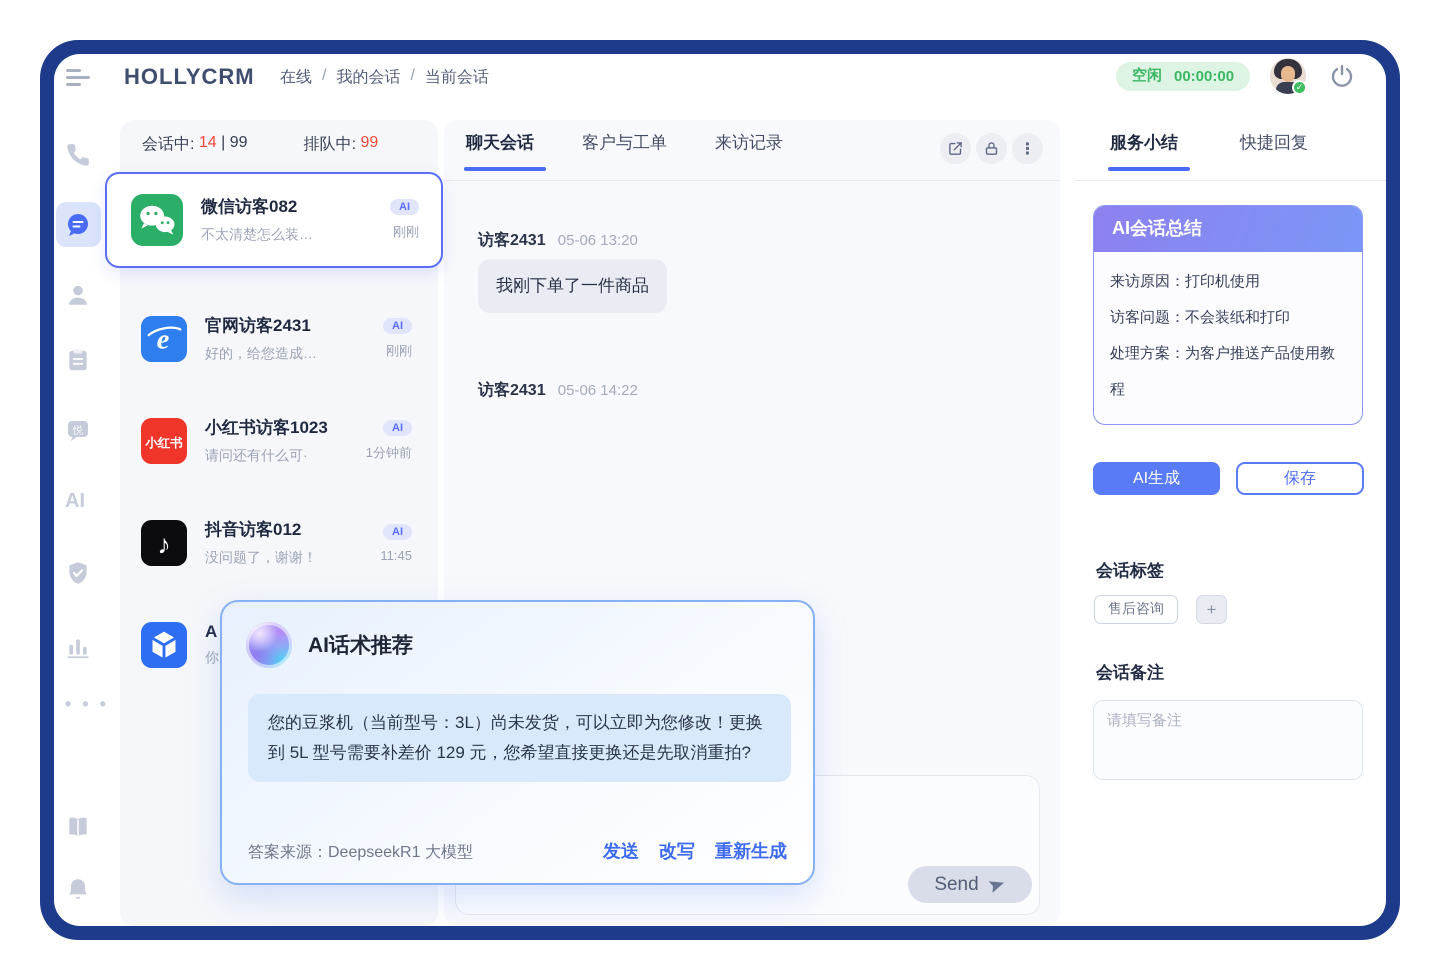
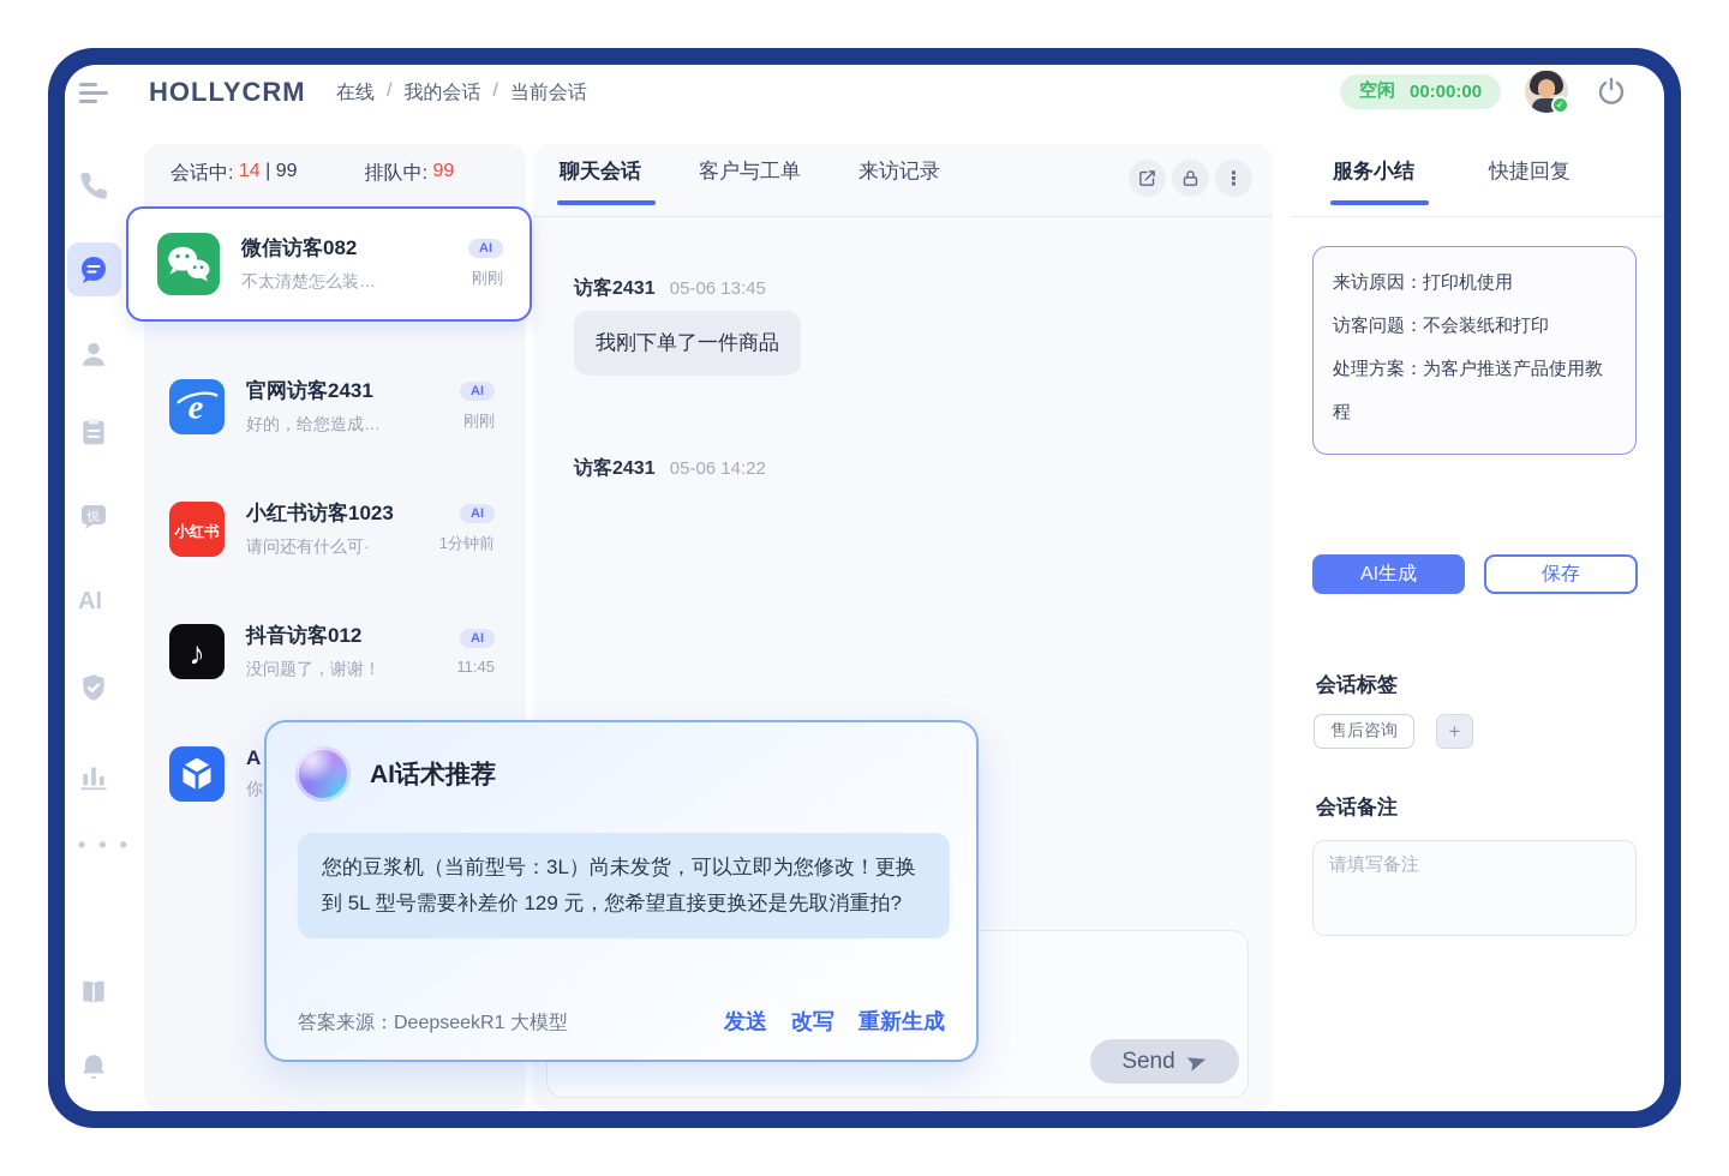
  HOLLYCRM
  在线
  /
  我的会话
  /
  当前会话
  空闲
  00:00:00
  ✓
  悦
  AI
  • • •
  会话中:
  14
  |
  99
  排队中:
  99
  微信访客082
  不太清楚怎么装…
  AI
  刚刚
  e
  官网访客2431
  好的，给您造成…
  AI
  刚刚
  小红书
  小红书访客1023
  请问还有什么可·
  AI
  1分钟前
  ♪
  抖音访客012
  没问题了，谢谢！
  AI
  11:45
  A
  你
  聊天会话
  客户与工单
  来访记录
  ⋮
- 访客2431 05-06 13:20
+ 访客2431 05-06 13:45
  我刚下单了一件商品
  访客2431 05-06 14:22
  Send
  AI话术推荐
  您的豆浆机（当前型号：3L）尚未发货，可以立即为您修改！更换到 5L 型号需要补差价 129 元，您希望直接更换还是先取消重拍?
  答案来源：DeepseekR1 大模型
  发送
  改写
  重新生成
  服务小结
  快捷回复
- AI会话总结
  来访原因：打印机使用
  访客问题：不会装纸和打印
  处理方案：为客户推送产品使用教程
  AI生成
  保存
  会话标签
  售后咨询
  +
  会话备注
  请填写备注
